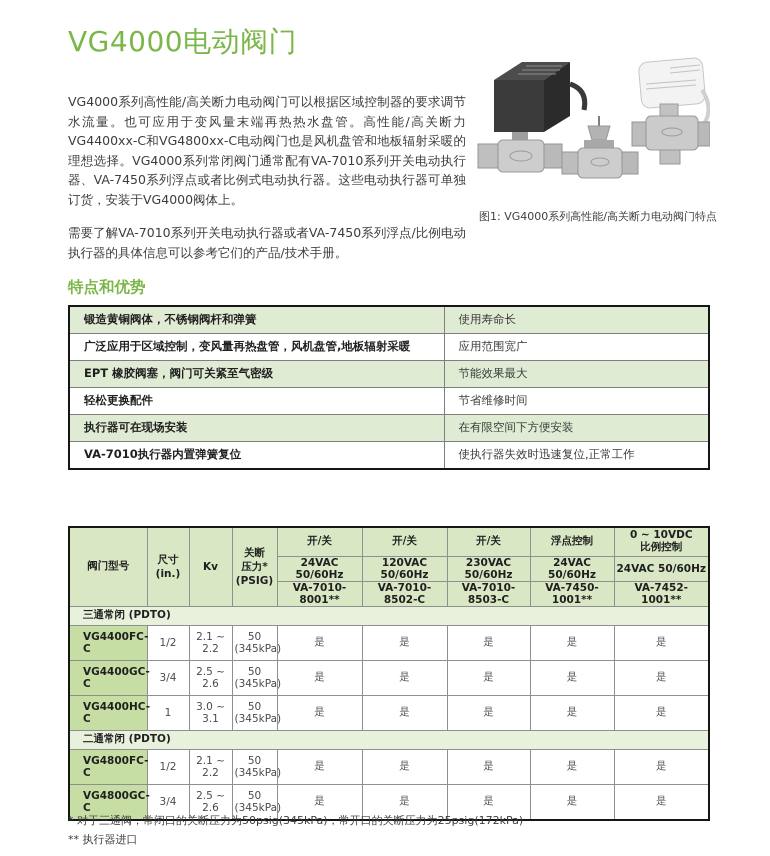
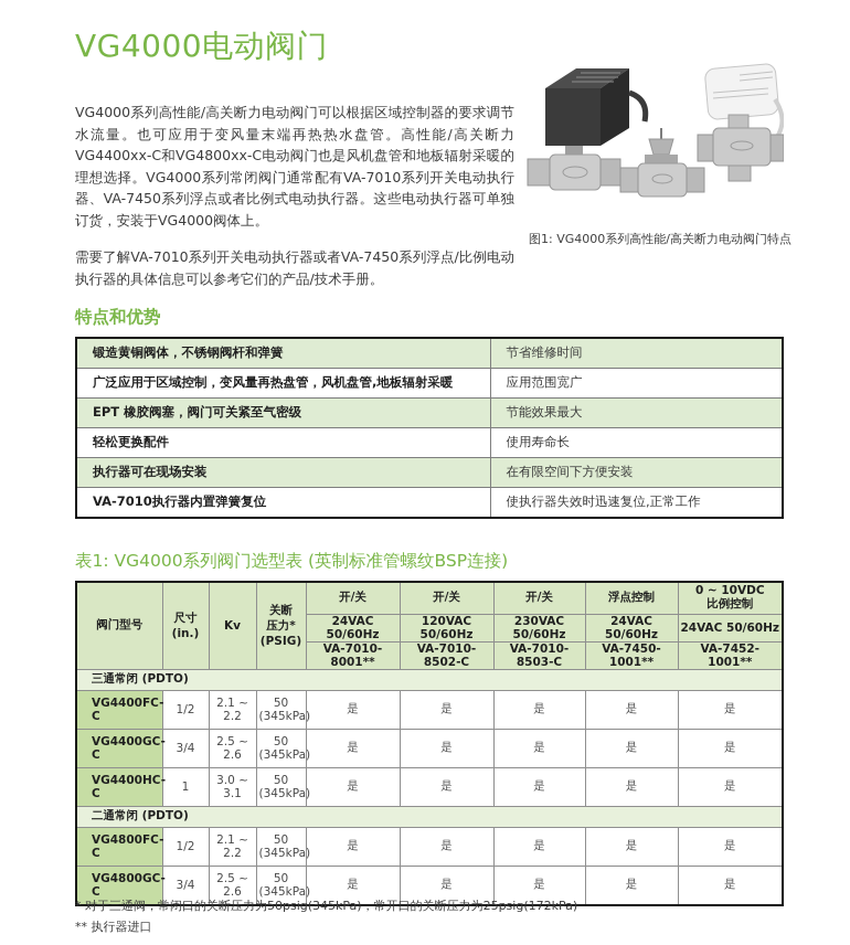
  VG4000电动阀门
  VG4000系列高性能/高关断力电动阀门可以根据区域控制器的要求调节水流量。也可应用于变风量末端再热热水盘管。高性能/高关断力VG4400xx-C和VG4800xx-C电动阀门也是风机盘管和地板辐射采暖的理想选择。VG4000系列常闭阀门通常配有VA-7010系列开关电动执行器、VA-7450系列浮点或者比例式电动执行器。这些电动执行器可单独订货，安装于VG4000阀体上。
  需要了解VA-7010系列开关电动执行器或者VA-7450系列浮点/比例电动执行器的具体信息可以参考它们的产品/技术手册。
  图1: VG4000系列高性能/高关断力电动阀门特点
  特点和优势
- 锻造黄铜阀体，不锈钢阀杆和弹簧	使用寿命长
+ 锻造黄铜阀体，不锈钢阀杆和弹簧	节省维修时间
  广泛应用于区域控制，变风量再热盘管，风机盘管,地板辐射采暖	应用范围宽广
  EPT 橡胶阀塞，阀门可关紧至气密级	节能效果最大
- 轻松更换配件	节省维修时间
+ 轻松更换配件	使用寿命长
  执行器可在现场安装	在有限空间下方便安装
  VA-7010执行器内置弹簧复位	使执行器失效时迅速复位,正常工作
+ 表1: VG4000系列阀门选型表 (英制标准管螺纹BSP连接)
  阀门型号	尺寸 (in.)	Kv	关断 压力* (PSIG)	开/关	开/关	开/关	浮点控制	0 ~ 10VDC 比例控制
  24VAC 50/60Hz	120VAC 50/60Hz	230VAC 50/60Hz	24VAC 50/60Hz	24VAC 50/60Hz
  VA-7010-8001**	VA-7010-8502-C	VA-7010-8503-C	VA-7450-1001**	VA-7452-1001**
  三通常闭 (PDTO)
  VG4400FC-C	1/2	2.1 ~ 2.2	50 (345kPa)	是	是	是	是	是
  VG4400GC-C	3/4	2.5 ~ 2.6	50 (345kPa)	是	是	是	是	是
  VG4400HC-C	1	3.0 ~ 3.1	50 (345kPa)	是	是	是	是	是
  二通常闭 (PDTO)
  VG4800FC-C	1/2	2.1 ~ 2.2	50 (345kPa)	是	是	是	是	是
  VG4800GC-C	3/4	2.5 ~ 2.6	50 (345kPa)	是	是	是	是	是
  * 对于三通阀，常闭口的关断压力为50psig(345kPa)，常开口的关断压力为25psig(172kPa)
  ** 执行器进口
